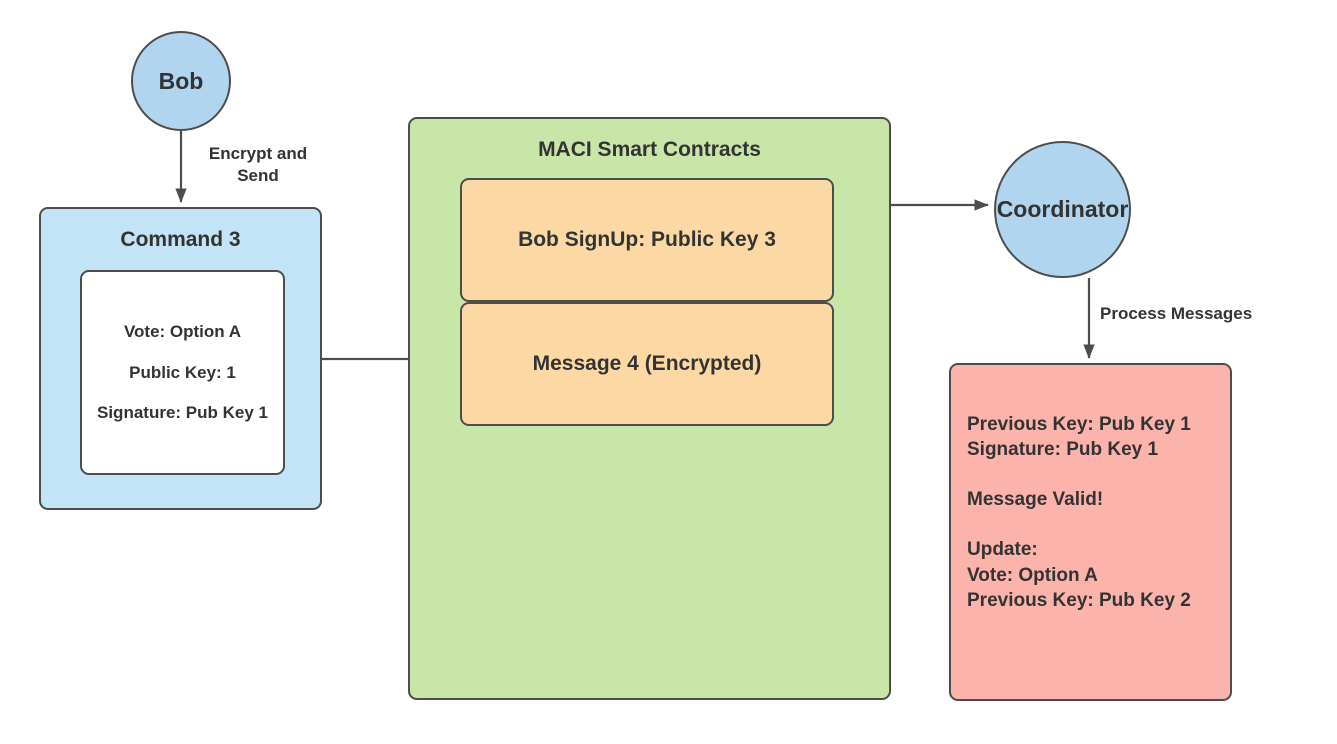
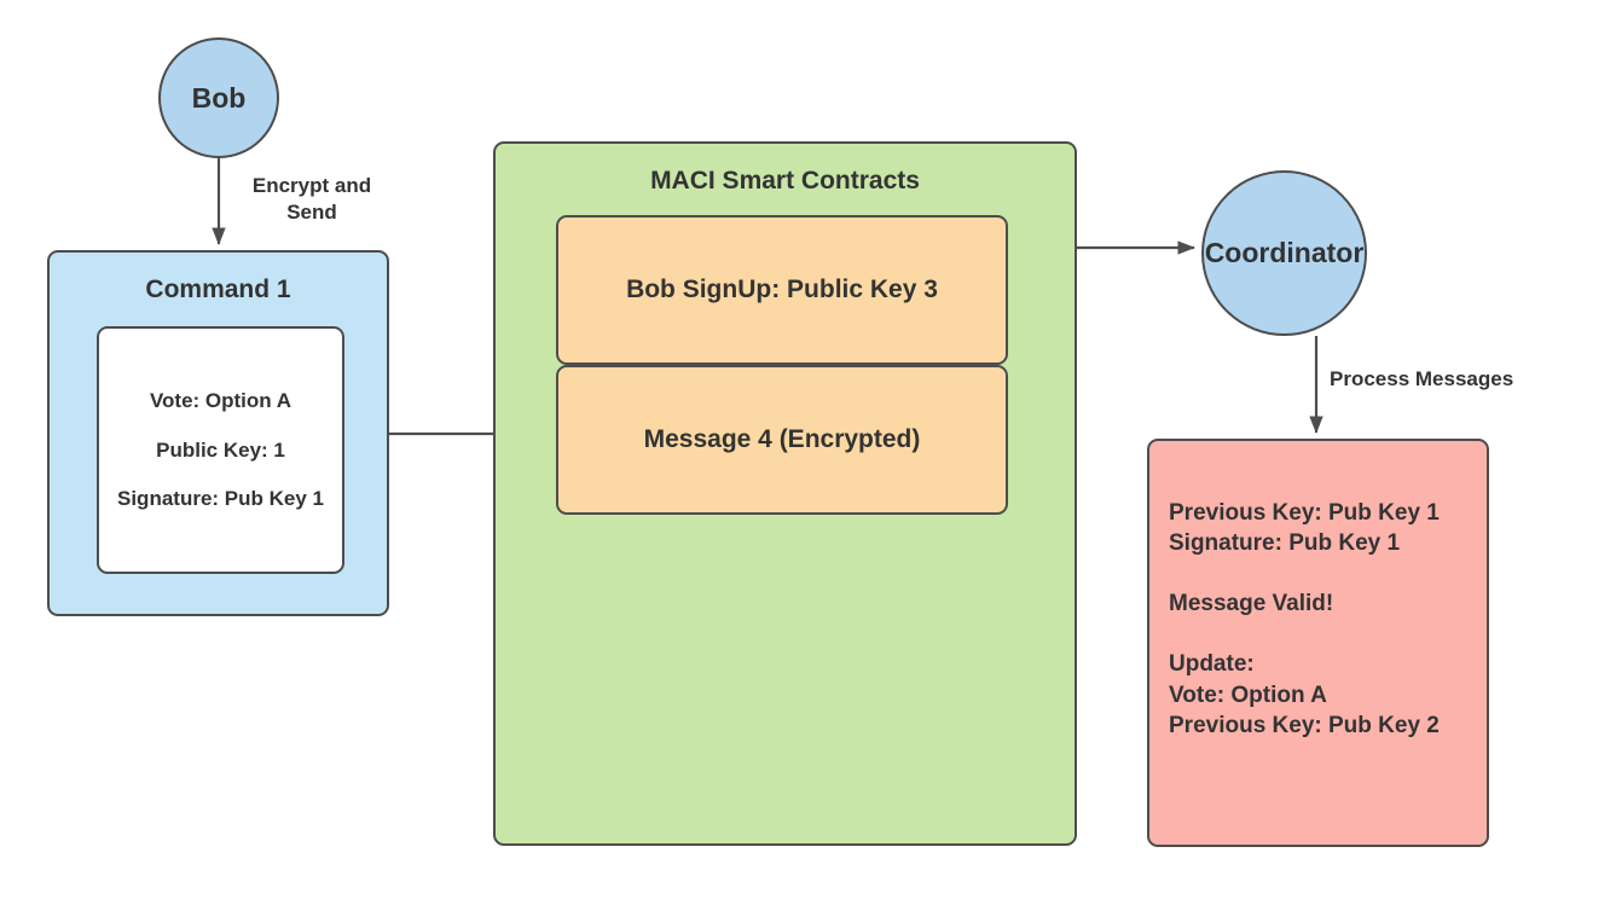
  Bob
  Encrypt and
  Send
- Command 3
+ Command 1
  Vote: Option A
  Public Key: 1
  Signature: Pub Key 1
  MACI Smart Contracts
  Bob SignUp: Public Key 3
  Message 4 (Encrypted)
  Coordinator
  Process Messages
  Previous Key: Pub Key 1
  Signature: Pub Key 1
  Message Valid!
  Update:
  Vote: Option A
  Previous Key: Pub Key 2
